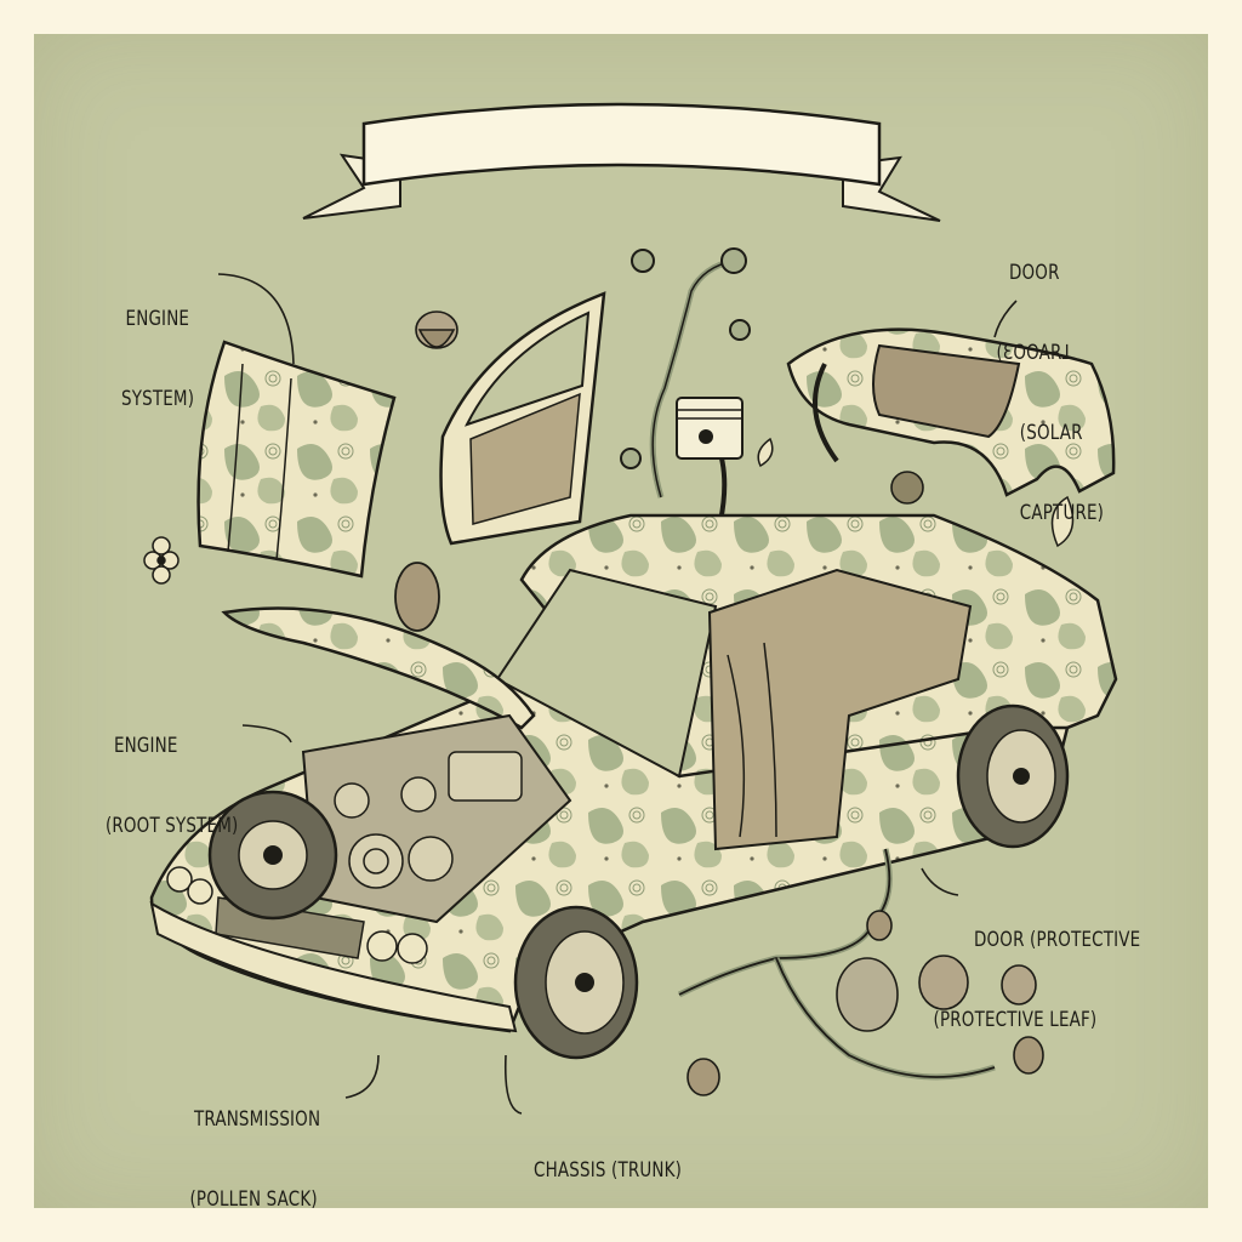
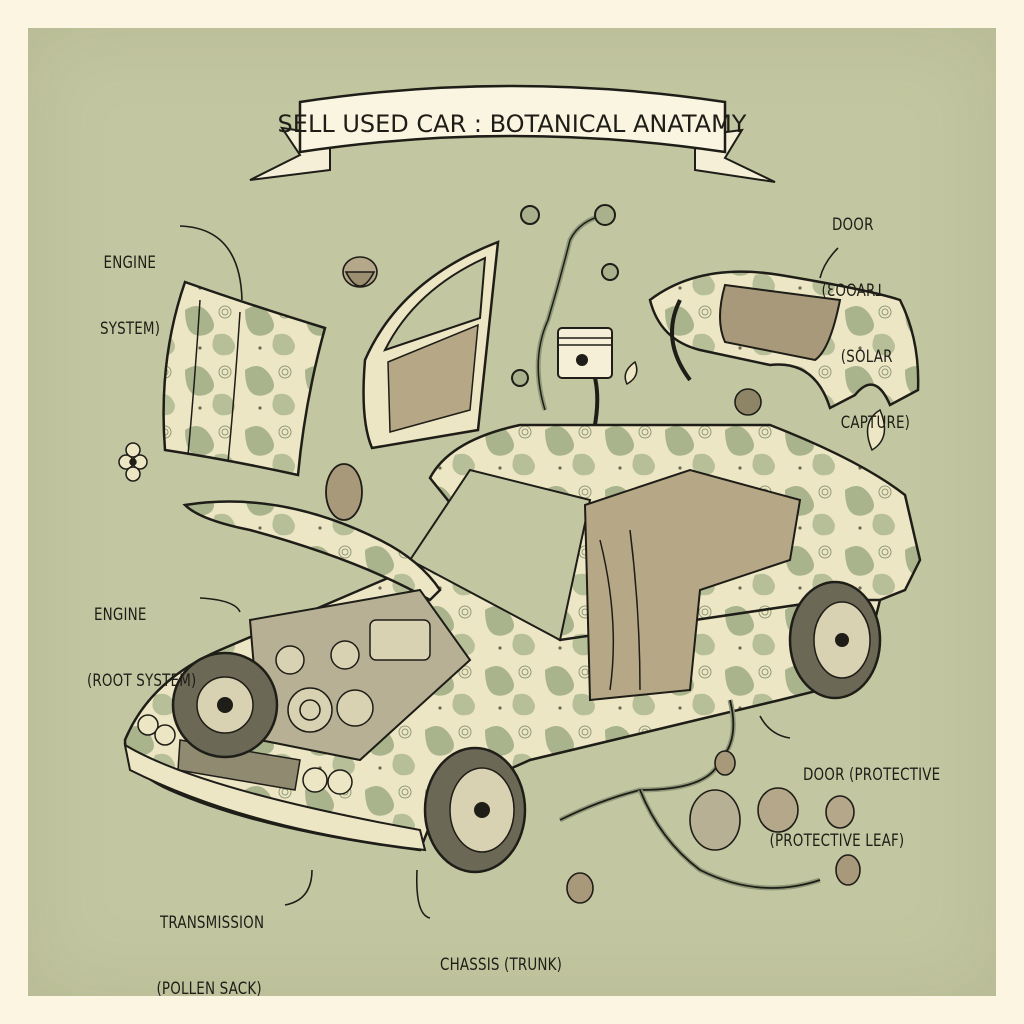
+ SELL USED CAR : BOTANICAL ANATAMY
  ENGINE
  SYSTEM)
  DOOR
  (ƐOOARꞱ
  (SOLAR
  CAPTURE)
  ENGINE
  (ROOT SYSTEM)
  DOOR (PROTECTIVE
  (PROTECTIVE LEAF)
  TRANSMISSION
  (POLLEN SACK)
  CHASSIS (TRUNK)
